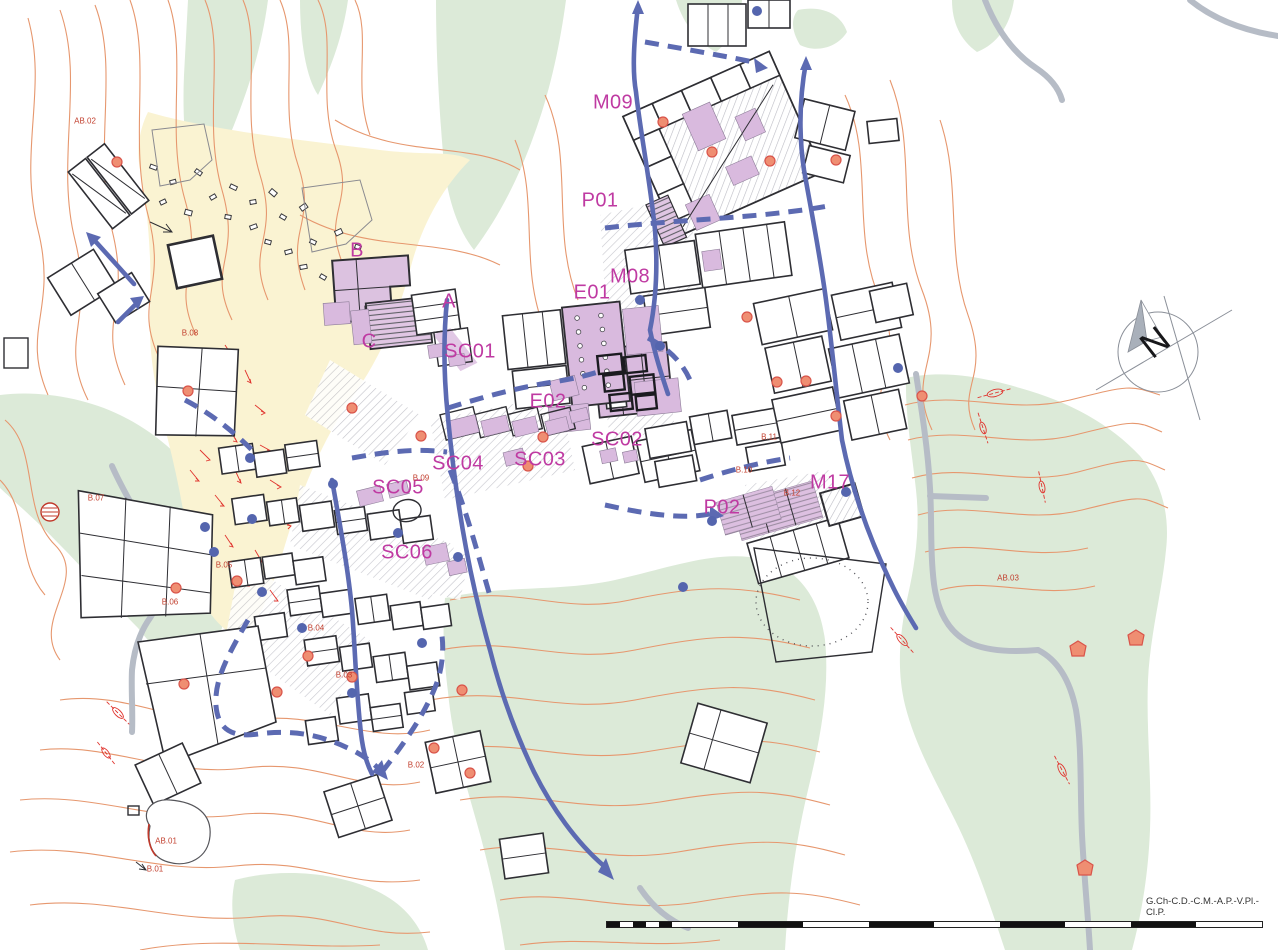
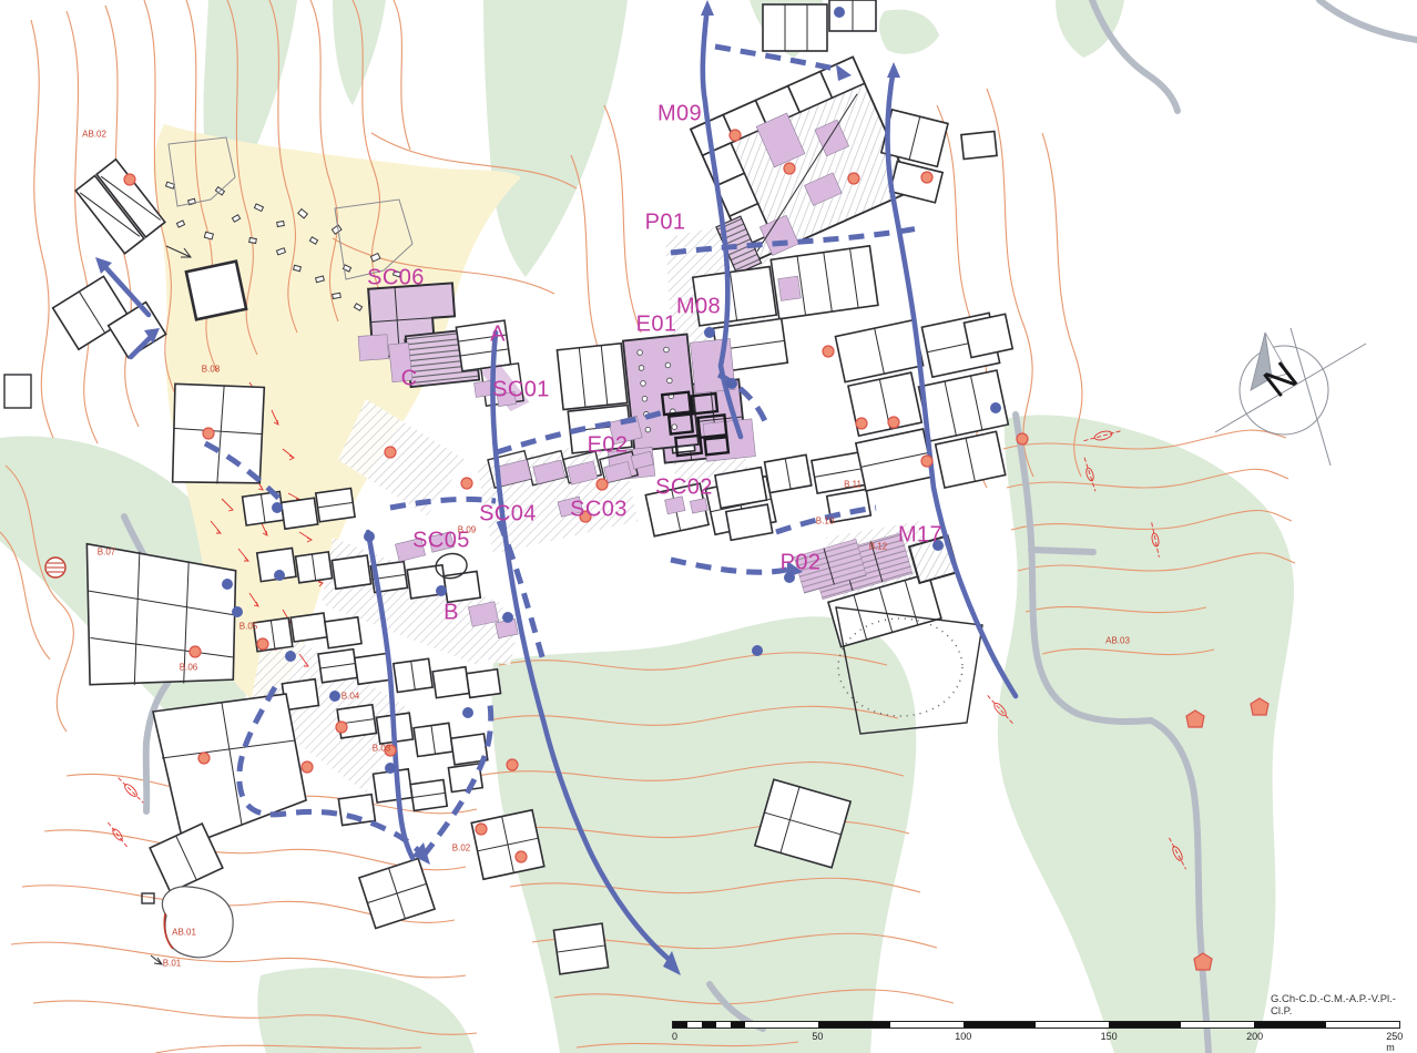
  M09
  P01
  M08
  E01
  E02
  SC01
  SC02
  SC03
  SC04
  SC05
- SC06
+ B
  A
- B
+ SC06
  C
  P02
  M17
  AB.02
  B.08
  B.07
  B.05
  B.06
  B.09
  B.04
  B.03
  B.02
  AB.01
  B.01
  B.11
  B.10
  B.12
  AB.03
  G.Ch-C.D.-C.M.-A.P.-V.Pl.-Cl.P.
+ 0
+ 50
+ 100
+ 150
+ 200
+ 250 m
